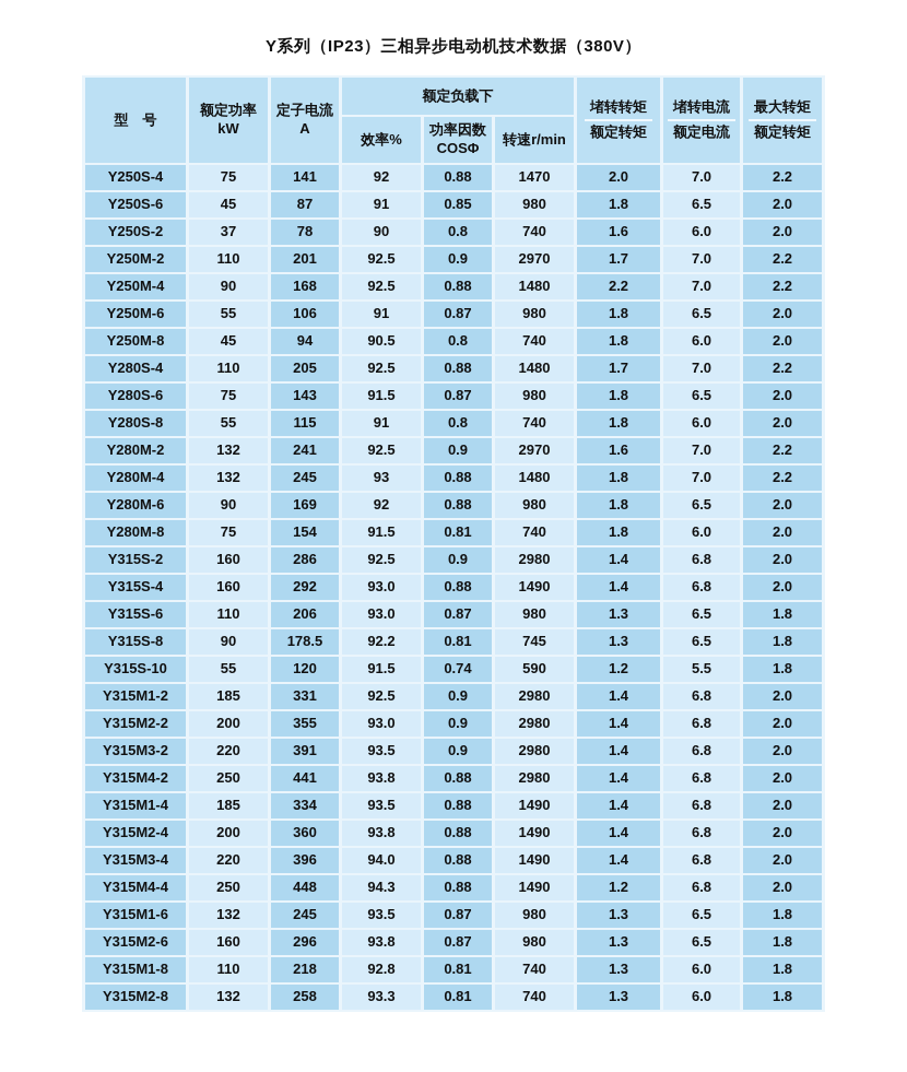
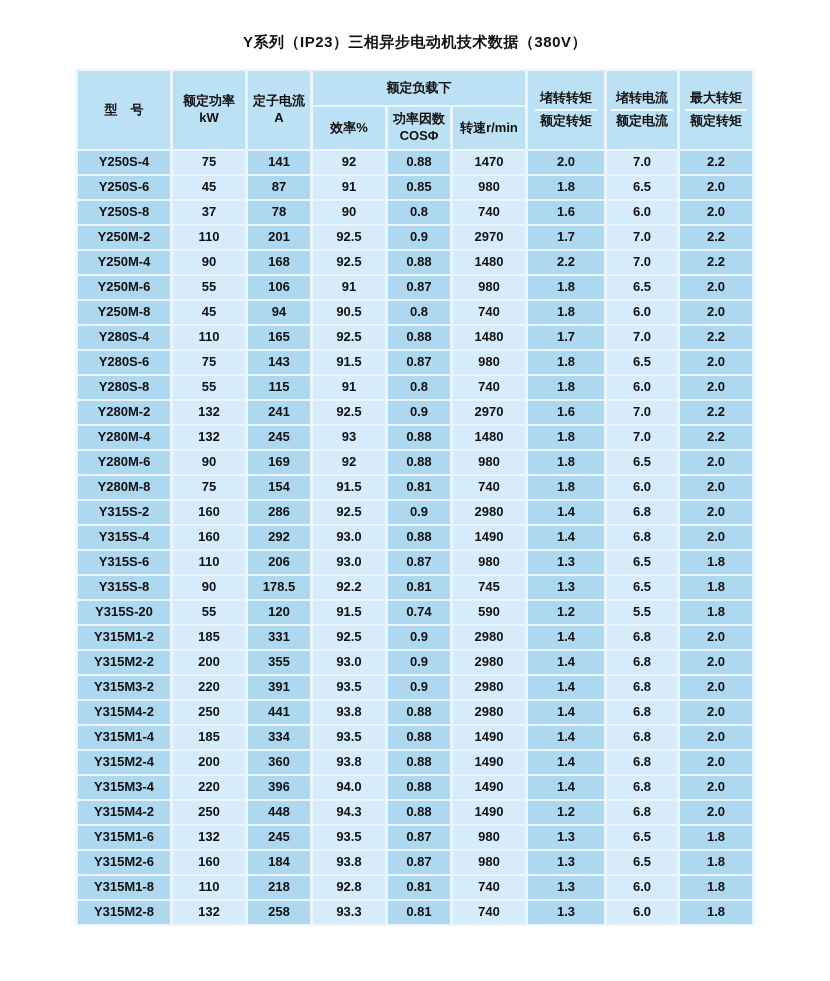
  Y系列（IP23）三相异步电动机技术数据（380V）
  型 号	额定功率 kW	定子电流 A	额定负载下	堵转转矩 额定转矩	堵转电流 额定电流	最大转矩 额定转矩
  效率%	功率因数 COSΦ	转速r/min
  Y250S-4	75	141	92	0.88	1470	2.0	7.0	2.2
  Y250S-6	45	87	91	0.85	980	1.8	6.5	2.0
- Y250S-2	37	78	90	0.8	740	1.6	6.0	2.0
+ Y250S-8	37	78	90	0.8	740	1.6	6.0	2.0
  Y250M-2	110	201	92.5	0.9	2970	1.7	7.0	2.2
  Y250M-4	90	168	92.5	0.88	1480	2.2	7.0	2.2
  Y250M-6	55	106	91	0.87	980	1.8	6.5	2.0
  Y250M-8	45	94	90.5	0.8	740	1.8	6.0	2.0
- Y280S-4	110	205	92.5	0.88	1480	1.7	7.0	2.2
+ Y280S-4	110	165	92.5	0.88	1480	1.7	7.0	2.2
  Y280S-6	75	143	91.5	0.87	980	1.8	6.5	2.0
  Y280S-8	55	115	91	0.8	740	1.8	6.0	2.0
  Y280M-2	132	241	92.5	0.9	2970	1.6	7.0	2.2
  Y280M-4	132	245	93	0.88	1480	1.8	7.0	2.2
  Y280M-6	90	169	92	0.88	980	1.8	6.5	2.0
  Y280M-8	75	154	91.5	0.81	740	1.8	6.0	2.0
  Y315S-2	160	286	92.5	0.9	2980	1.4	6.8	2.0
  Y315S-4	160	292	93.0	0.88	1490	1.4	6.8	2.0
  Y315S-6	110	206	93.0	0.87	980	1.3	6.5	1.8
  Y315S-8	90	178.5	92.2	0.81	745	1.3	6.5	1.8
- Y315S-10	55	120	91.5	0.74	590	1.2	5.5	1.8
+ Y315S-20	55	120	91.5	0.74	590	1.2	5.5	1.8
  Y315M1-2	185	331	92.5	0.9	2980	1.4	6.8	2.0
  Y315M2-2	200	355	93.0	0.9	2980	1.4	6.8	2.0
  Y315M3-2	220	391	93.5	0.9	2980	1.4	6.8	2.0
  Y315M4-2	250	441	93.8	0.88	2980	1.4	6.8	2.0
  Y315M1-4	185	334	93.5	0.88	1490	1.4	6.8	2.0
  Y315M2-4	200	360	93.8	0.88	1490	1.4	6.8	2.0
  Y315M3-4	220	396	94.0	0.88	1490	1.4	6.8	2.0
- Y315M4-4	250	448	94.3	0.88	1490	1.2	6.8	2.0
+ Y315M4-2	250	448	94.3	0.88	1490	1.2	6.8	2.0
  Y315M1-6	132	245	93.5	0.87	980	1.3	6.5	1.8
- Y315M2-6	160	296	93.8	0.87	980	1.3	6.5	1.8
+ Y315M2-6	160	184	93.8	0.87	980	1.3	6.5	1.8
  Y315M1-8	110	218	92.8	0.81	740	1.3	6.0	1.8
  Y315M2-8	132	258	93.3	0.81	740	1.3	6.0	1.8
